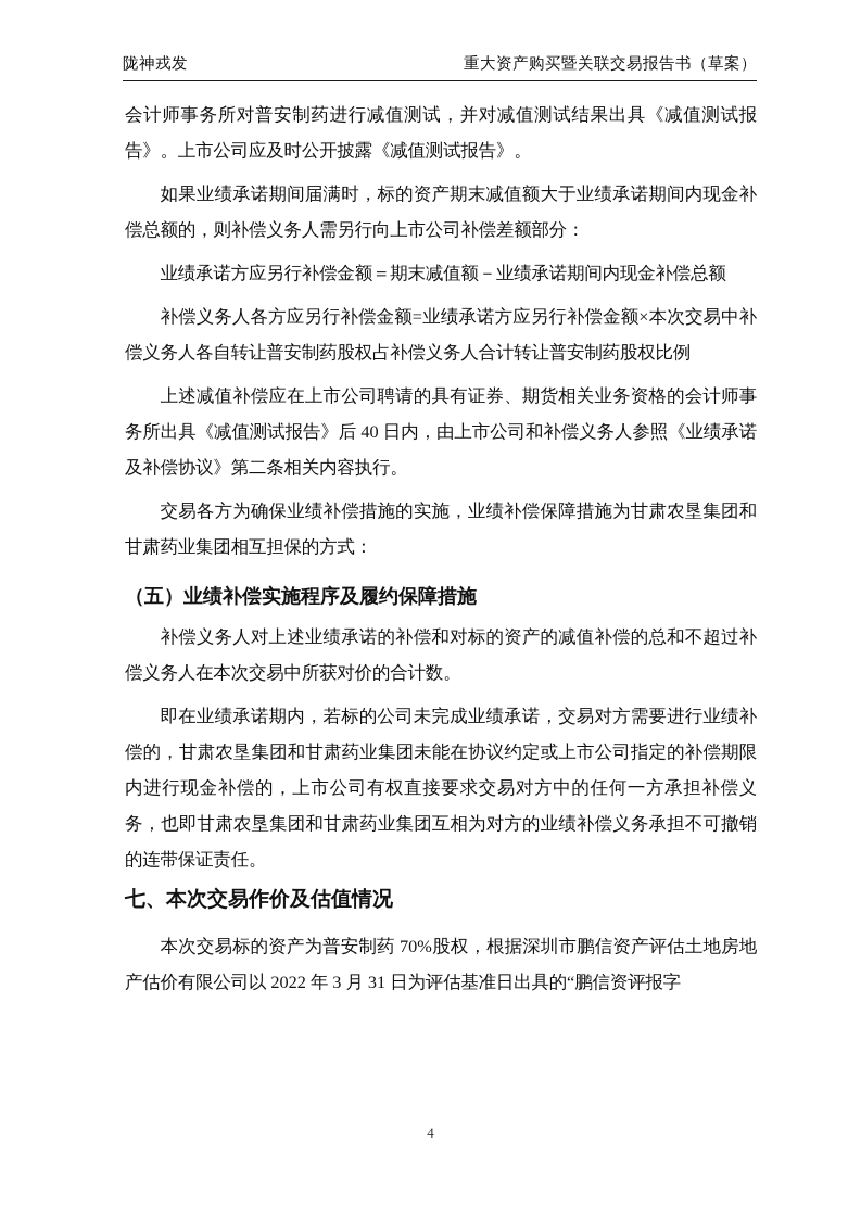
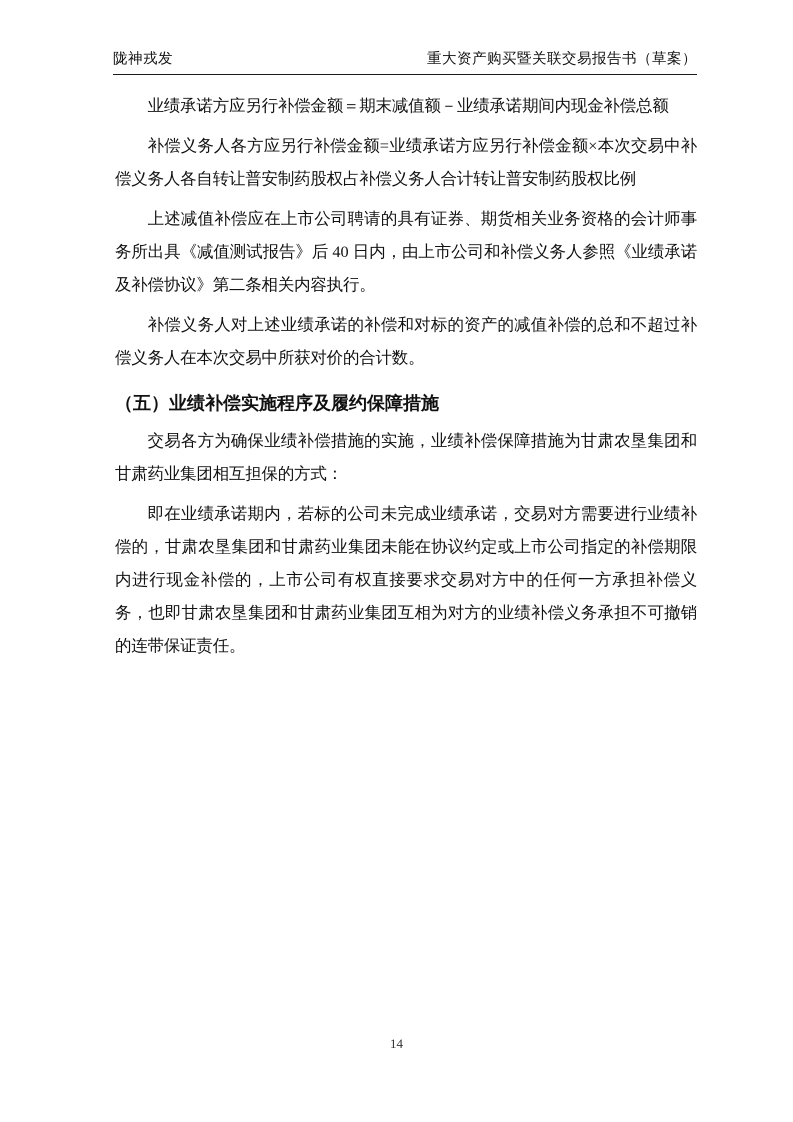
  陇神戎发
  重大资产购买暨关联交易报告书（草案）
- 会计师事务所对普安制药进行减值测试，并对减值测试结果出具《减值测试报告》。上市公司应及时公开披露《减值测试报告》。
- 如果业绩承诺期间届满时，标的资产期末减值额大于业绩承诺期间内现金补偿总额的，则补偿义务人需另行向上市公司补偿差额部分：
  业绩承诺方应另行补偿金额＝期末减值额－业绩承诺期间内现金补偿总额
  补偿义务人各方应另行补偿金额=业绩承诺方应另行补偿金额×本次交易中补偿义务人各自转让普安制药股权占补偿义务人合计转让普安制药股权比例
  上述减值补偿应在上市公司聘请的具有证券、期货相关业务资格的会计师事务所出具《减值测试报告》后 40 日内，由上市公司和补偿义务人参照《业绩承诺及补偿协议》第二条相关内容执行。
- 交易各方为确保业绩补偿措施的实施，业绩补偿保障措施为甘肃农垦集团和甘肃药业集团相互担保的方式：
+ 补偿义务人对上述业绩承诺的补偿和对标的资产的减值补偿的总和不超过补偿义务人在本次交易中所获对价的合计数。
  （五）业绩补偿实施程序及履约保障措施
- 补偿义务人对上述业绩承诺的补偿和对标的资产的减值补偿的总和不超过补偿义务人在本次交易中所获对价的合计数。
+ 交易各方为确保业绩补偿措施的实施，业绩补偿保障措施为甘肃农垦集团和甘肃药业集团相互担保的方式：
  即在业绩承诺期内，若标的公司未完成业绩承诺，交易对方需要进行业绩补偿的，甘肃农垦集团和甘肃药业集团未能在协议约定或上市公司指定的补偿期限内进行现金补偿的，上市公司有权直接要求交易对方中的任何一方承担补偿义务，也即甘肃农垦集团和甘肃药业集团互相为对方的业绩补偿义务承担不可撤销的连带保证责任。
- 七、本次交易作价及估值情况
- 本次交易标的资产为普安制药 70%股权，根据深圳市鹏信资产评估土地房地产估价有限公司以 2022 年 3 月 31 日为评估基准日出具的“鹏信资评报字
- 4
+ 14
